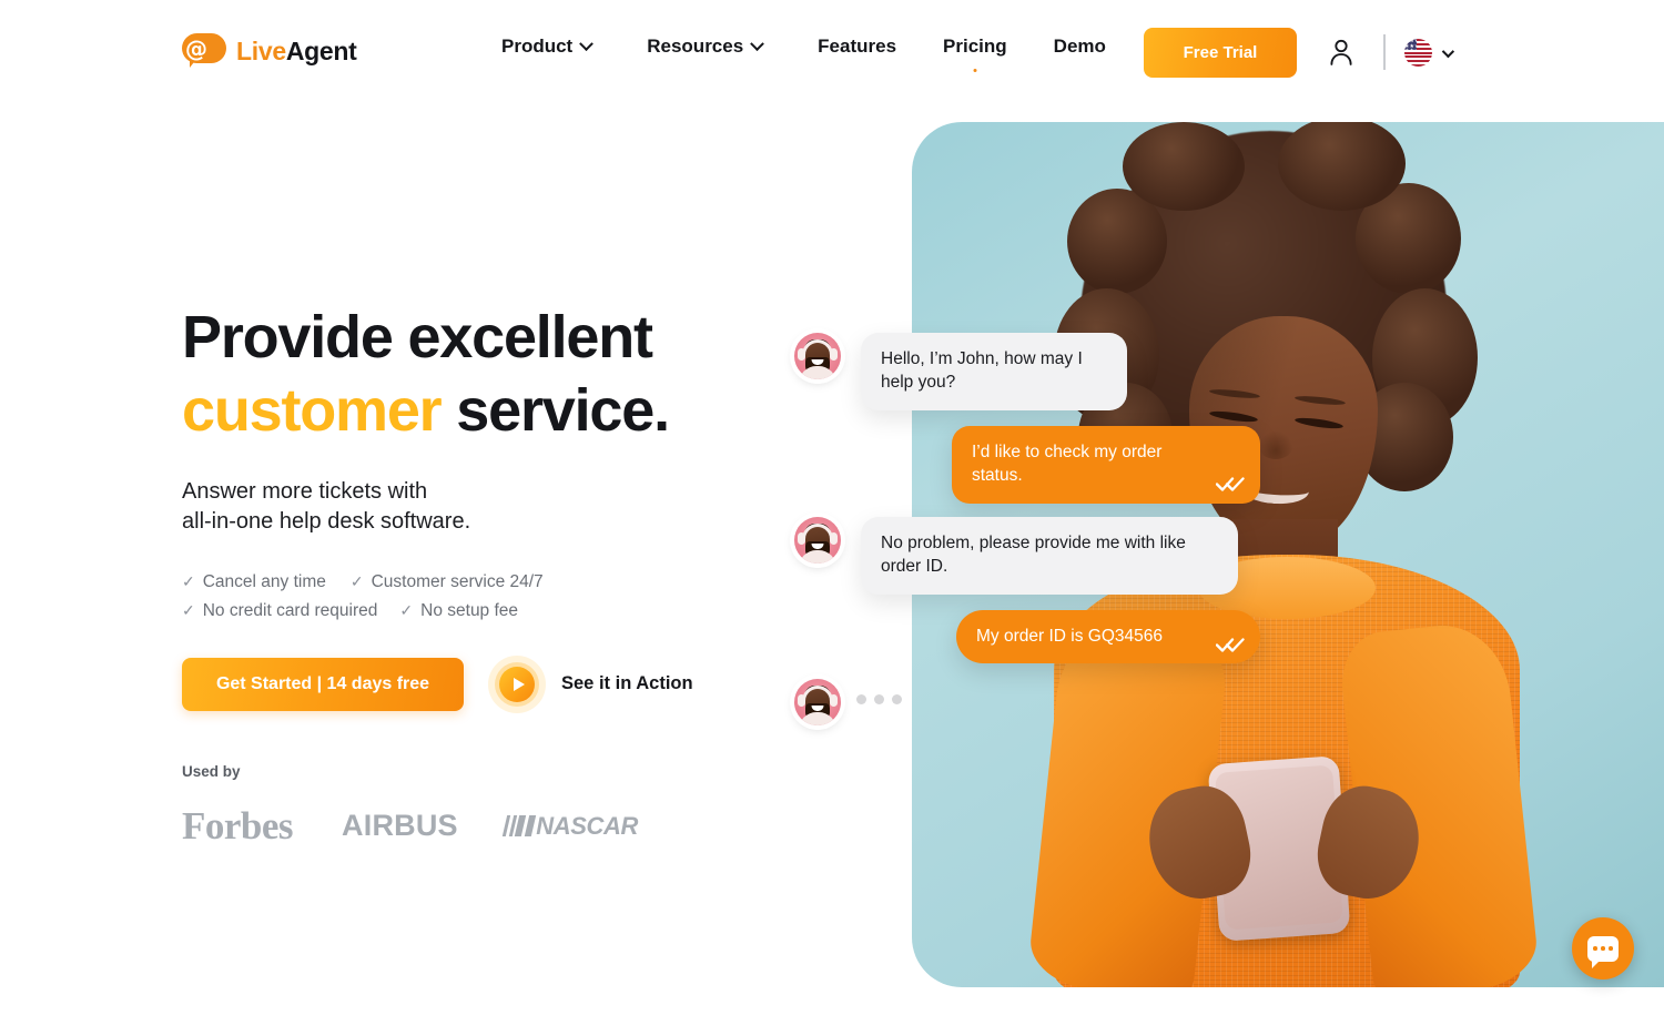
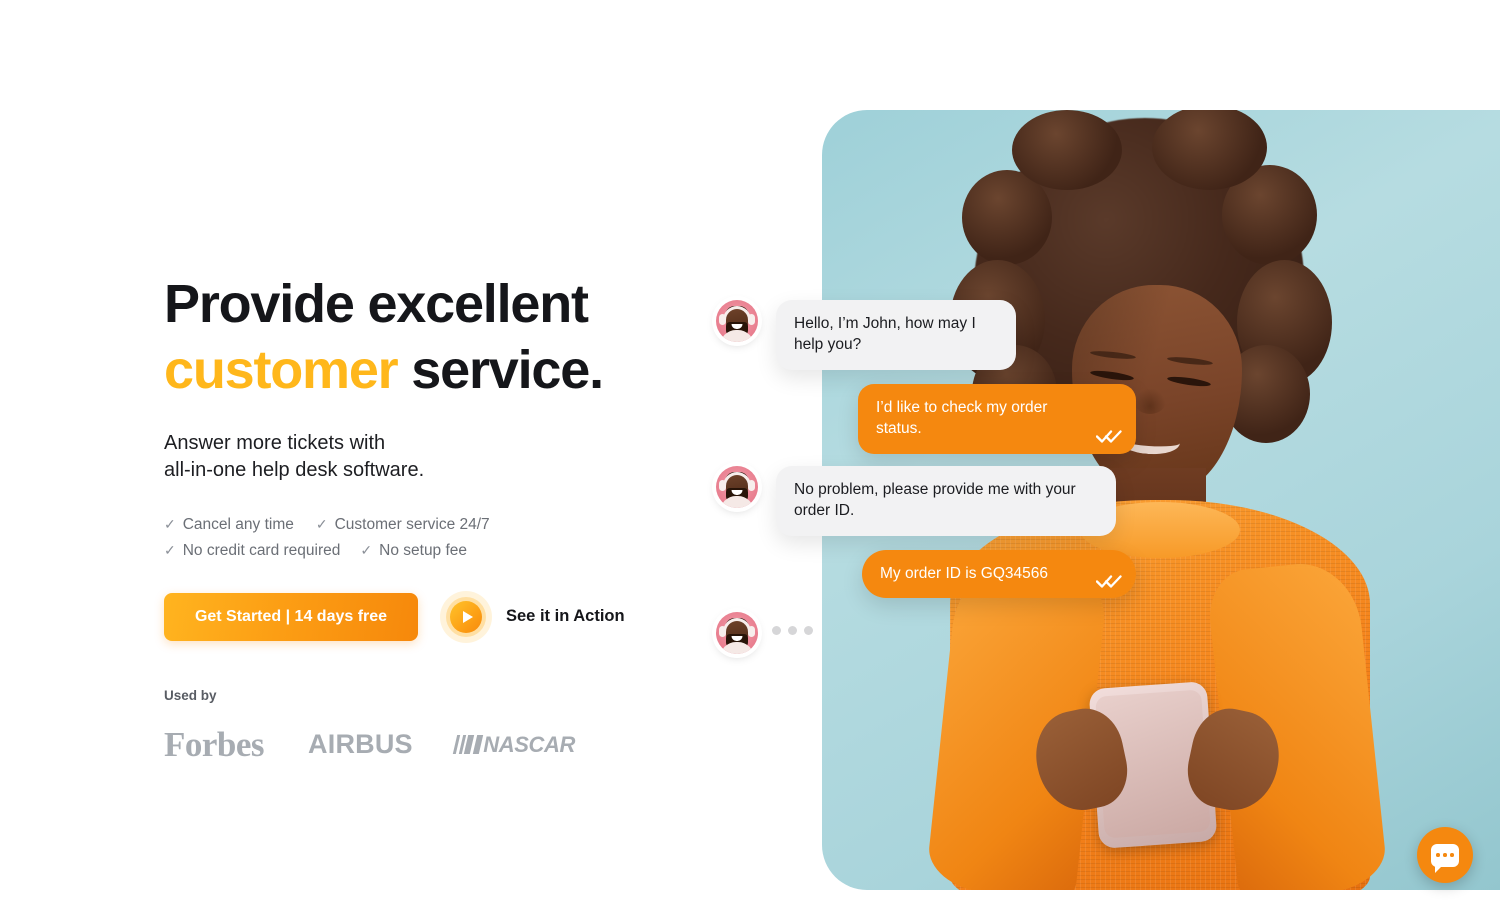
- @
- LiveAgent
- Product
- Resources
- Features
- Pricing
- Demo
- Free Trial
  Hello, I’m John, how may I help you?
  I’d like to check my order status.
- No problem, please provide me with like order ID.
+ No problem, please provide me with your order ID.
  My order ID is GQ34566
  Provide excellent
  customer service.
  Answer more tickets with
  all-in-one help desk software.
  ✓
  Cancel any time
  ✓
  Customer service 24/7
  ✓
  No credit card required
  ✓
  No setup fee
  Get Started | 14 days free
  See it in Action
  Used by
  Forbes
  AIRBUS
  NASCAR
